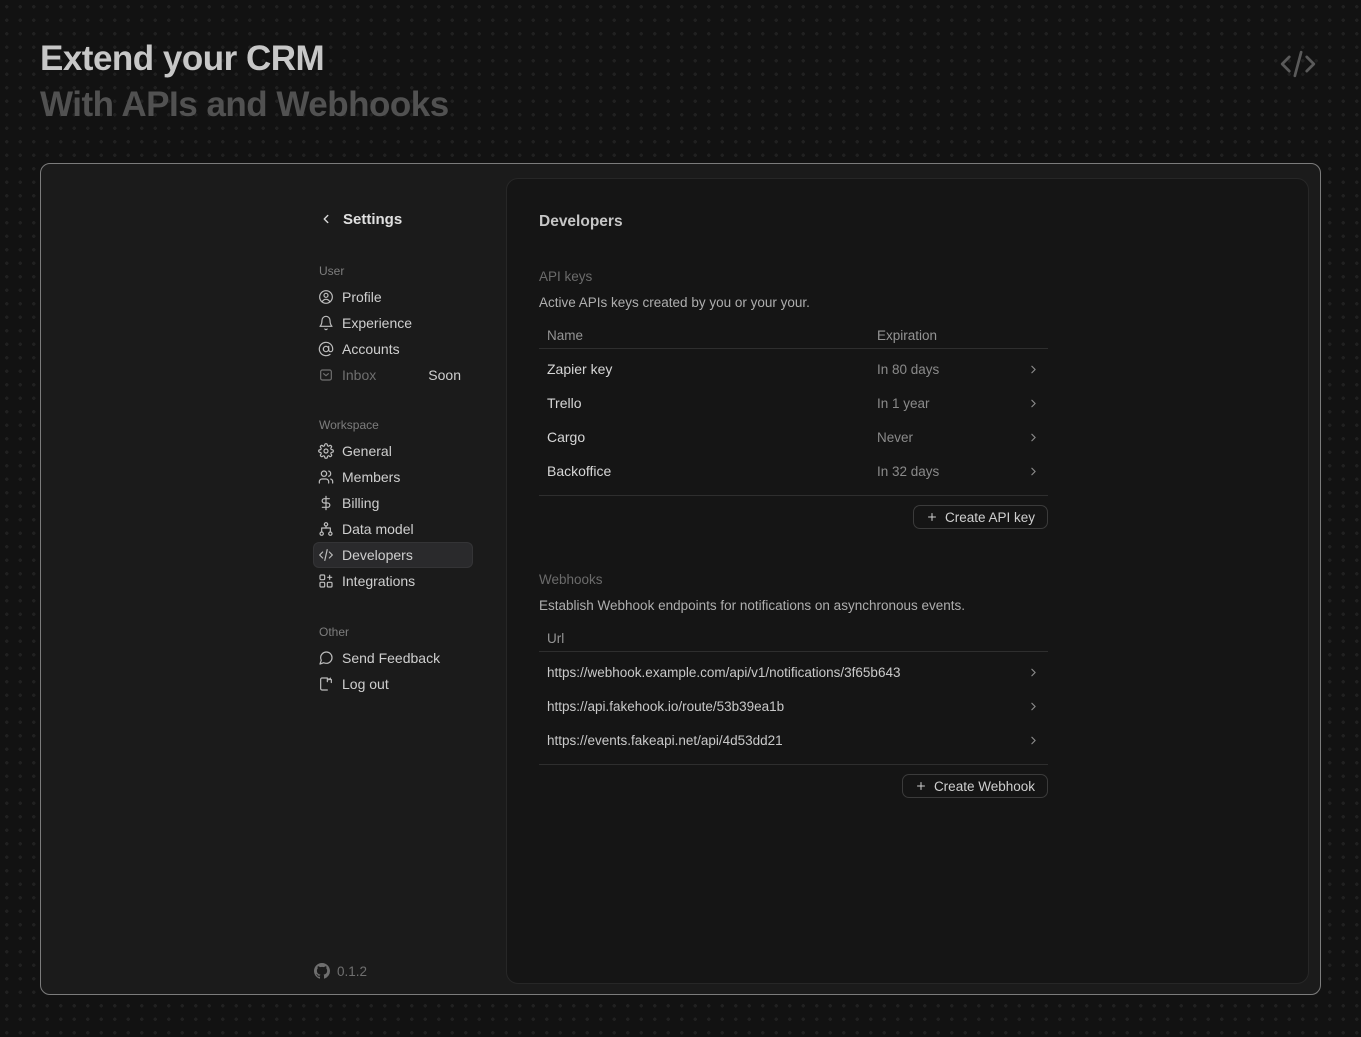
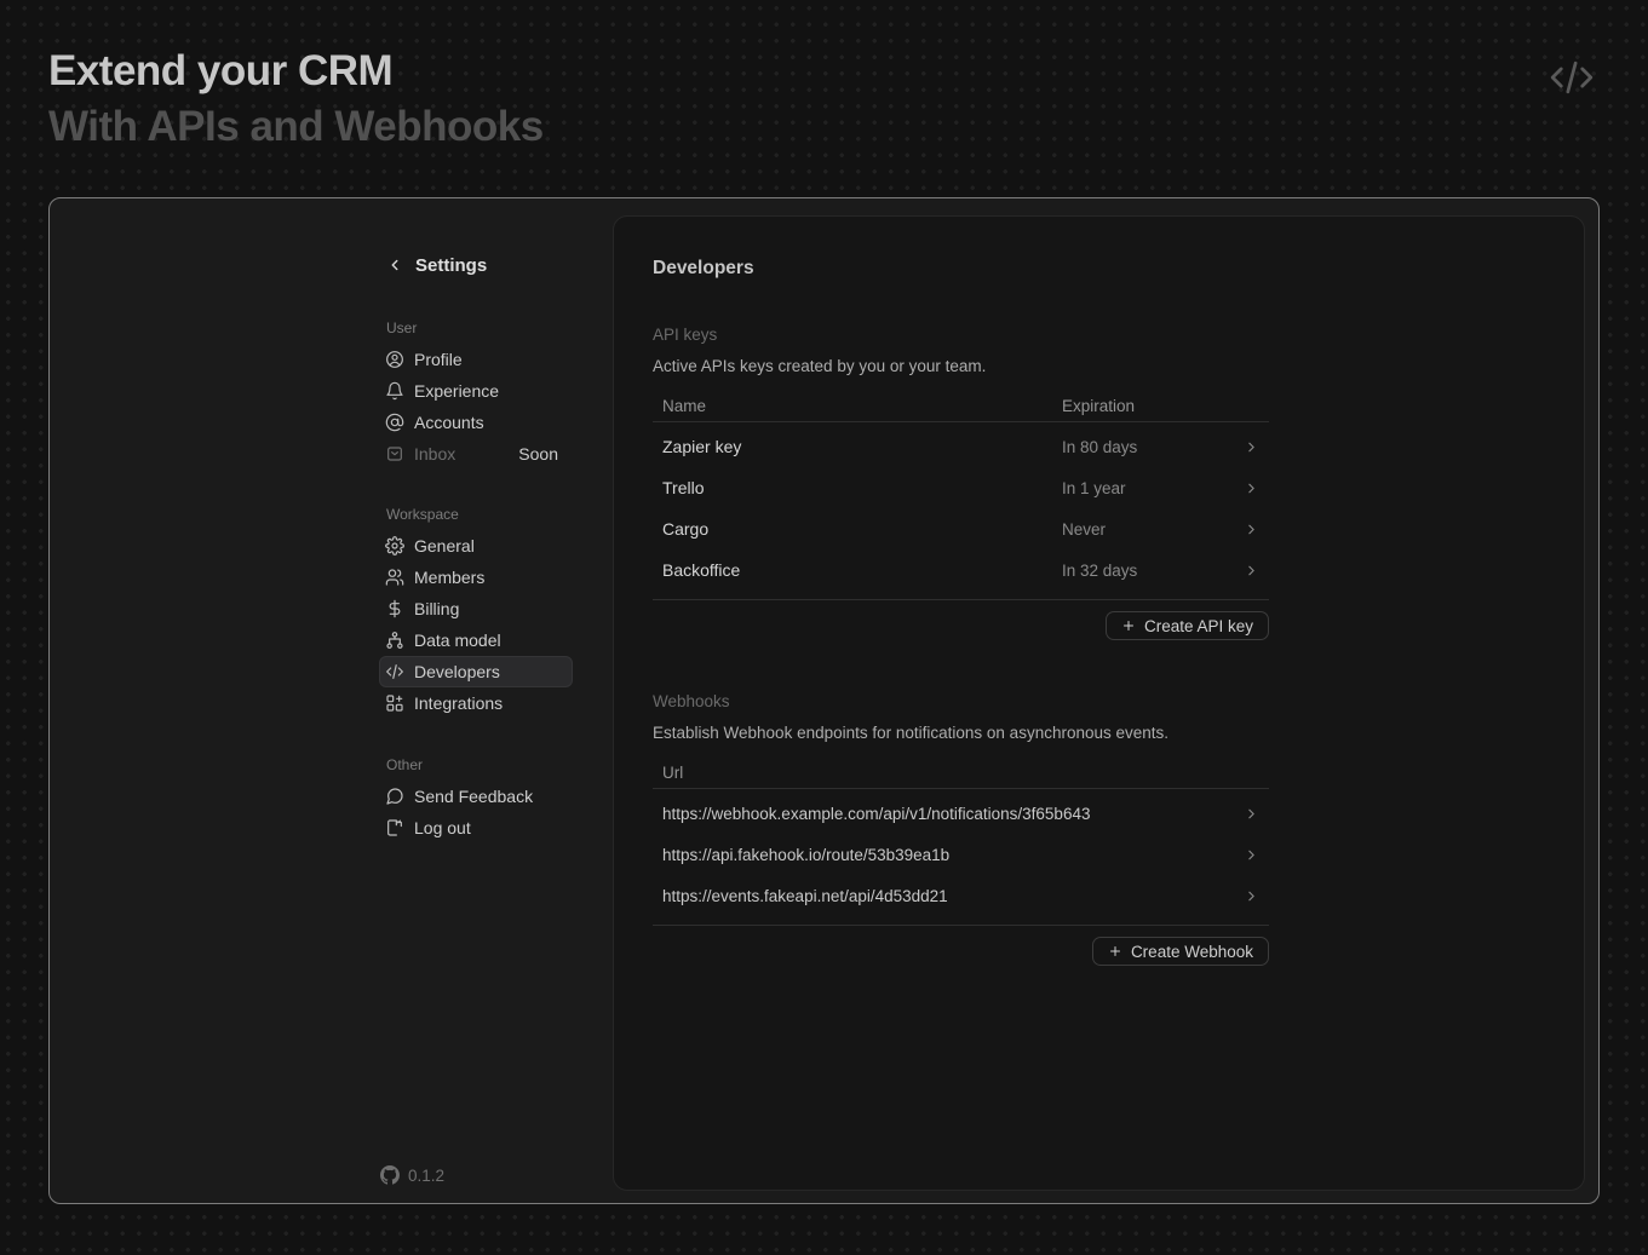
  Extend your CRM
  With APIs and Webhooks
  Settings
  User
  Profile
  Experience
  Accounts
  Inbox
  Soon
  Workspace
  General
  Members
  Billing
  Data model
  Developers
  Integrations
  Other
  Send Feedback
  Log out
  0.1.2
  Developers
  API keys
- Active APIs keys created by you or your your.
+ Active APIs keys created by you or your team.
  Name
  Expiration
  Zapier key
  In 80 days
  Trello
  In 1 year
  Cargo
  Never
  Backoffice
  In 32 days
  Create API key
  Webhooks
  Establish Webhook endpoints for notifications on asynchronous events.
  Url
  https://webhook.example.com/api/v1/notifications/3f65b643
  https://api.fakehook.io/route/53b39ea1b
  https://events.fakeapi.net/api/4d53dd21
  Create Webhook
